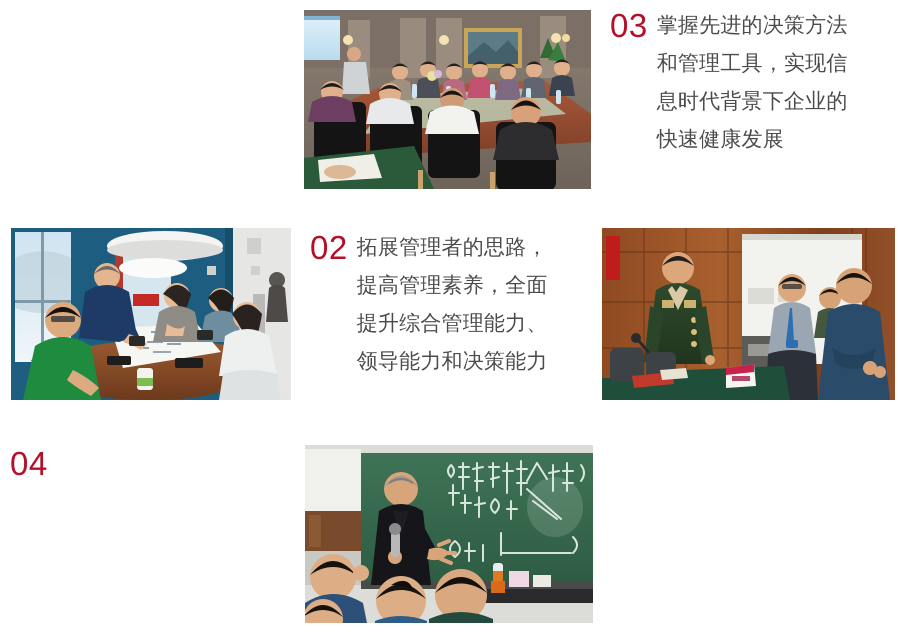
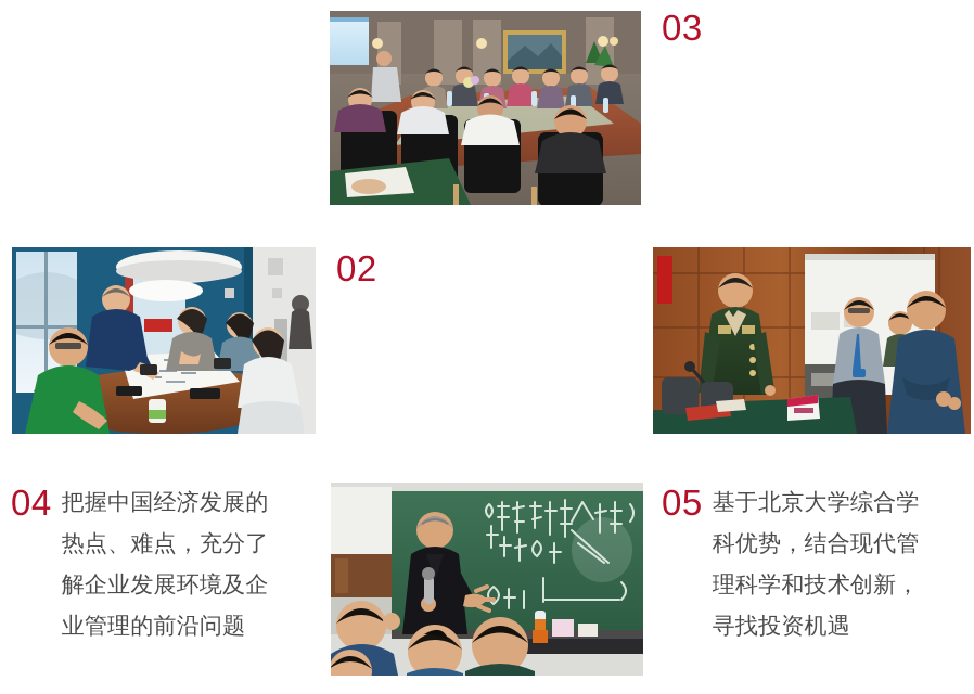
  03
- 掌握先进的决策方法
- 和管理工具，实现信
- 息时代背景下企业的
- 快速健康发展
  02
- 拓展管理者的思路，
- 提高管理素养，全面
- 提升综合管理能力、
- 领导能力和决策能力
  04
+ 把握中国经济发展的
+ 热点、难点，充分了
+ 解企业发展环境及企
+ 业管理的前沿问题
+ 05
+ 基于北京大学综合学
+ 科优势，结合现代管
+ 理科学和技术创新，
+ 寻找投资机遇
